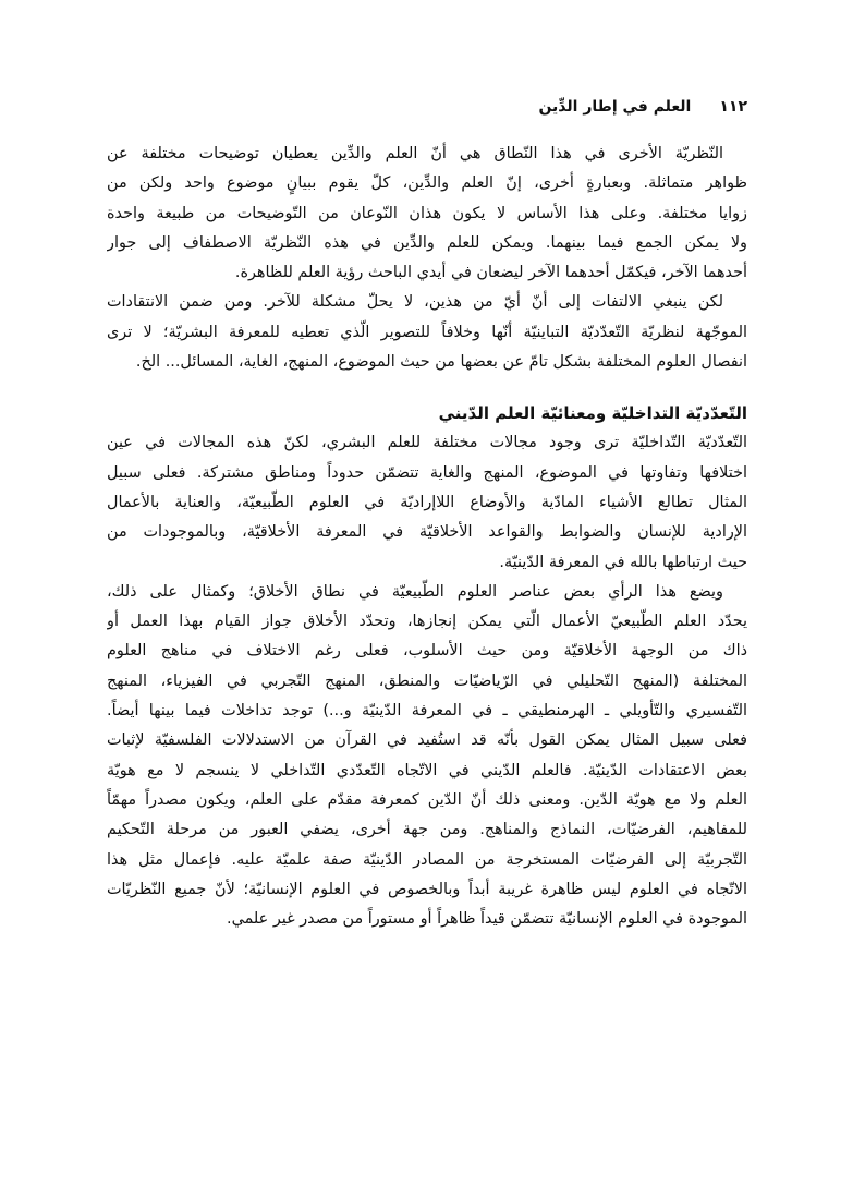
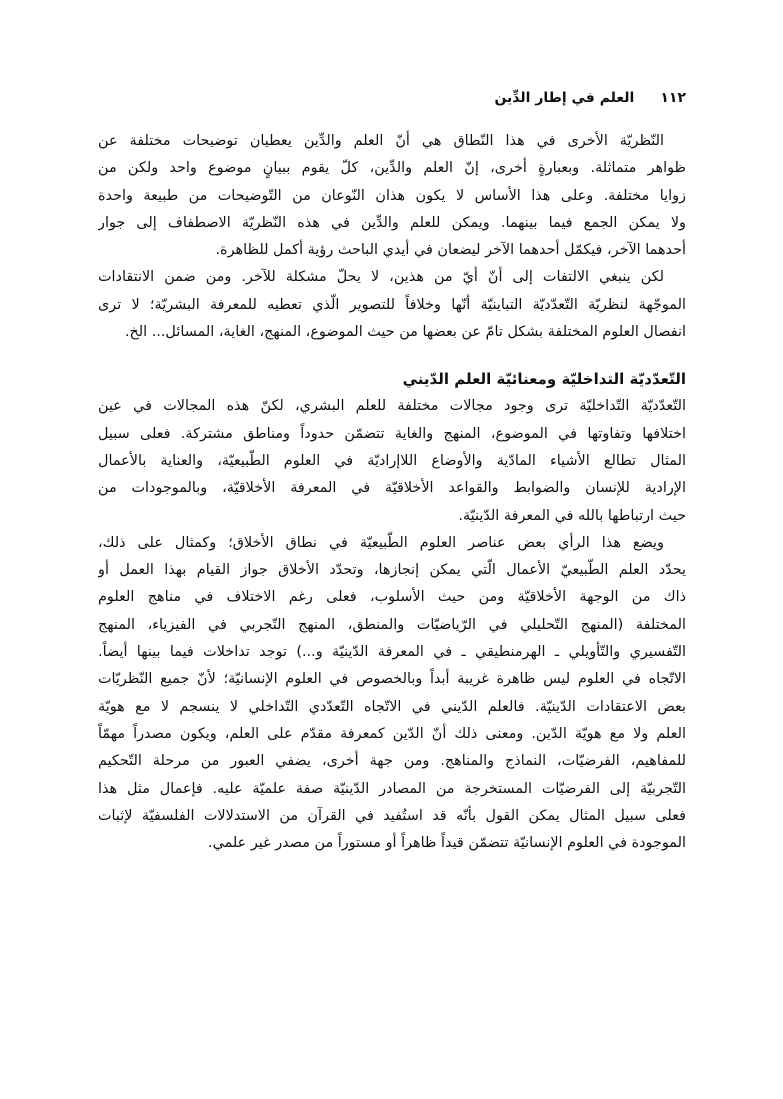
  ١١٢
  العلم في إطار الدِّين
  النّظريّة الأخرى في هذا النّطاق هي أنّ العلم والدِّين يعطيان توضيحات مختلفة عن
  ظواهر متماثلة. وبعبارةٍ أخرى، إنّ العلم والدِّين، كلّ يقوم ببيانٍ موضوع واحد ولكن من
  زوايا مختلفة. وعلى هذا الأساس لا يكون هذان النّوعان من التّوضيحات من طبيعة واحدة
  ولا يمكن الجمع فيما بينهما. ويمكن للعلم والدِّين في هذه النّظريّة الاصطفاف إلى جوار
- أحدهما الآخر، فيكمّل أحدهما الآخر ليضعان في أيدي الباحث رؤية العلم للظاهرة.
+ أحدهما الآخر، فيكمّل أحدهما الآخر ليضعان في أيدي الباحث رؤية أكمل للظاهرة.
  لكن ينبغي الالتفات إلى أنّ أيّ من هذين، لا يحلّ مشكلة للآخر. ومن ضمن الانتقادات
  الموجّهة لنظريّة التّعدّديّة التباينيّة أنّها وخلافاً للتصوير الّذي تعطيه للمعرفة البشريّة؛ لا ترى
  انفصال العلوم المختلفة بشكل تامّ عن بعضها من حيث الموضوع، المنهج، الغاية، المسائل... الخ.
  التّعدّديّة التداخليّة ومعنائيّة العلم الدّيني
  التّعدّديّة التّداخليّة ترى وجود مجالات مختلفة للعلم البشري، لكنّ هذه المجالات في عين
  اختلافها وتفاوتها في الموضوع، المنهج والغاية تتضمّن حدوداً ومناطق مشتركة. فعلى سبيل
  المثال تطالع الأشياء المادّية والأوضاع اللاإراديّة في العلوم الطّبيعيّة، والعناية بالأعمال
  الإرادية للإنسان والضوابط والقواعد الأخلاقيّة في المعرفة الأخلاقيّة، وبالموجودات من
  حيث ارتباطها بالله في المعرفة الدّينيّة.
  ويضع هذا الرأي بعض عناصر العلوم الطّبيعيّة في نطاق الأخلاق؛ وكمثال على ذلك،
  يحدّد العلم الطّبيعيّ الأعمال الّتي يمكن إنجازها، وتحدّد الأخلاق جواز القيام بهذا العمل أو
  ذاك من الوجهة الأخلاقيّة ومن حيث الأسلوب، فعلى رغم الاختلاف في مناهج العلوم
  المختلفة (المنهج التّحليلي في الرّياضيّات والمنطق، المنهج التّجربي في الفيزياء، المنهج
  التّفسيري والتّأويلي ـ الهرمنطيقي ـ في المعرفة الدّينيّة و...) توجد تداخلات فيما بينها أيضاً.
- فعلى سبيل المثال يمكن القول بأنّه قد استُفيد في القرآن من الاستدلالات الفلسفيّة لإثبات
+ الاتّجاه في العلوم ليس ظاهرة غريبة أبداً وبالخصوص في العلوم الإنسانيّة؛ لأنّ جميع النّظريّات
  بعض الاعتقادات الدّينيّة. فالعلم الدّيني في الاتّجاه التّعدّدي التّداخلي لا ينسجم لا مع هويّة
  العلم ولا مع هويّة الدّين. ومعنى ذلك أنّ الدّين كمعرفة مقدّم على العلم، ويكون مصدراً مهمّاً
  للمفاهيم، الفرضيّات، النماذج والمناهج. ومن جهة أخرى، يضفي العبور من مرحلة التّحكيم
  التّجربيّة إلى الفرضيّات المستخرجة من المصادر الدّينيّة صفة علميّة عليه. فإعمال مثل هذا
- الاتّجاه في العلوم ليس ظاهرة غريبة أبداً وبالخصوص في العلوم الإنسانيّة؛ لأنّ جميع النّظريّات
+ فعلى سبيل المثال يمكن القول بأنّه قد استُفيد في القرآن من الاستدلالات الفلسفيّة لإثبات
  الموجودة في العلوم الإنسانيّة تتضمّن قيداً ظاهراً أو مستوراً من مصدر غير علمي.
